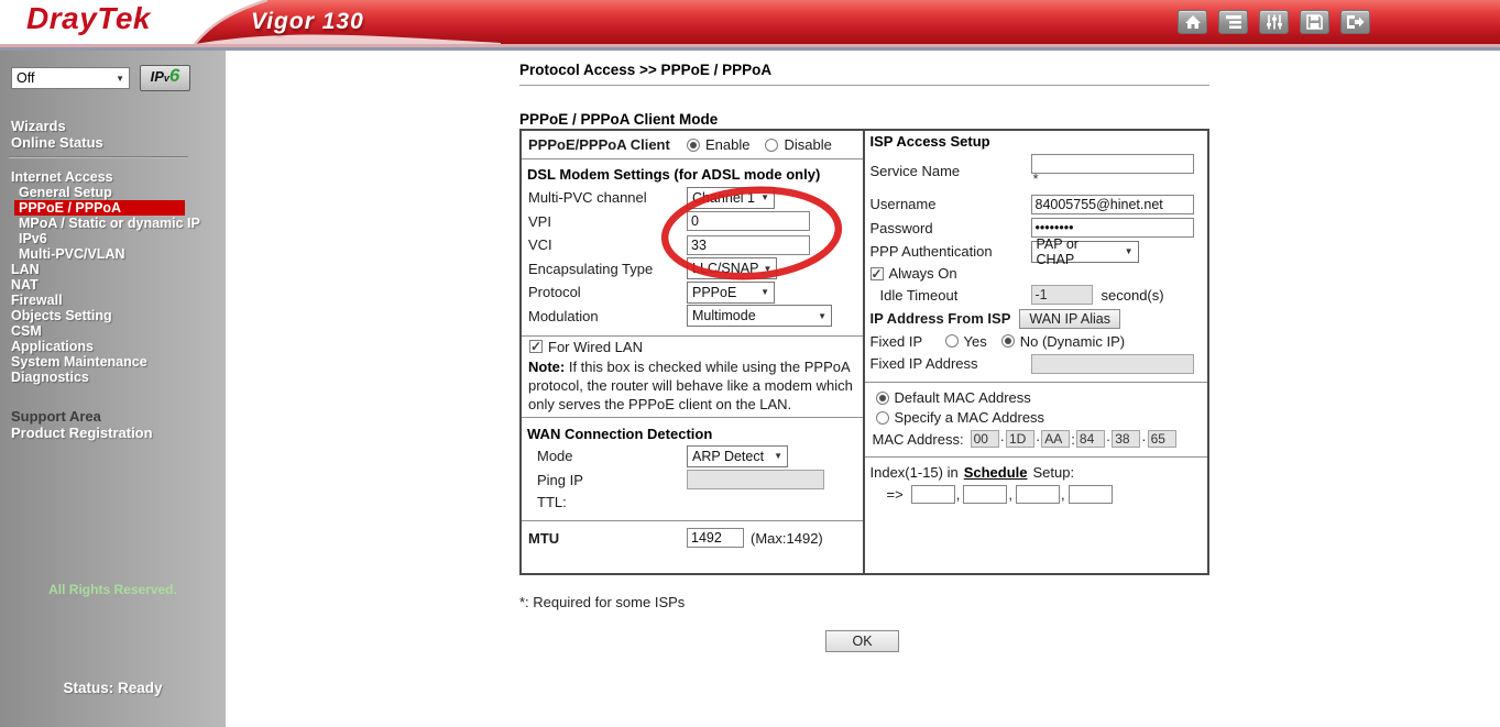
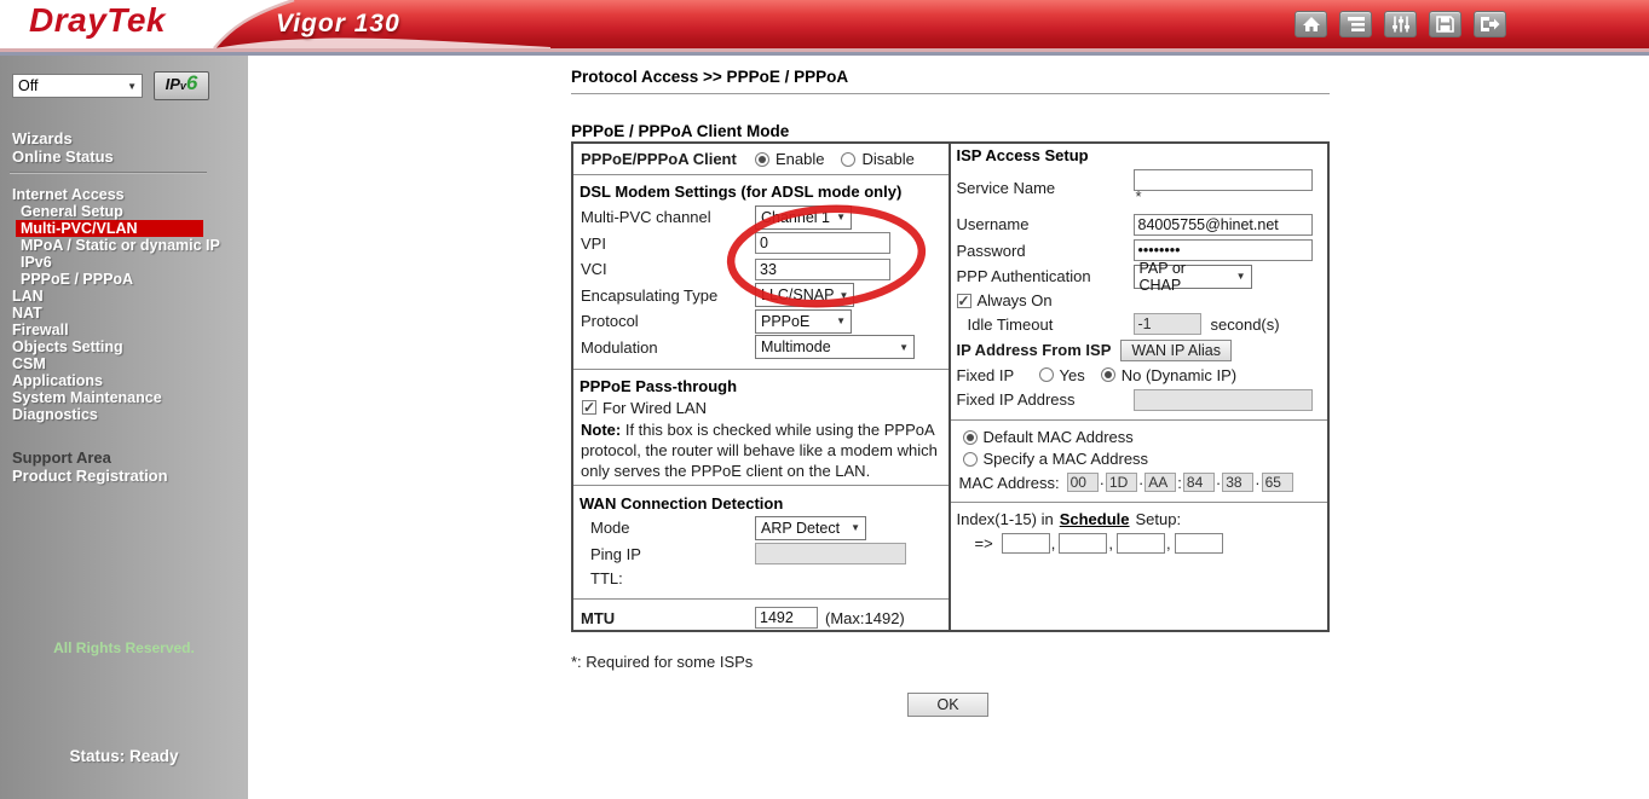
  DrayTek
  Vigor 130
  Off
  ▼
  IP
  v
  6
  Wizards
  Online Status
  Internet Access
  General Setup
- PPPoE / PPPoA
+ Multi-PVC/VLAN
  MPoA / Static or dynamic IP
  IPv6
- Multi-PVC/VLAN
+ PPPoE / PPPoA
  LAN
  NAT
  Firewall
  Objects Setting
  CSM
  Applications
  System Maintenance
  Diagnostics
  Support Area
  Product Registration
  All Rights Reserved.
  Status: Ready
  Protocol Access >> PPPoE / PPPoA
  PPPoE / PPPoA Client Mode
  PPPoE/PPPoA Client
  Enable
  Disable
  DSL Modem Settings (for ADSL mode only)
  Multi-PVC channel
  ▼
  VPI
  0
  VCI
  33
  Encapsulating Type
  C/SNAP
  ▼
  Protocol
  PPPoE
  ▼
  Modulation
  Multimode
  ▼
+ PPPoE Pass-through
  For Wired LAN
  Note: If this box is checked while using the PPPoA protocol, the router will behave like a modem which only serves the PPPoE client on the LAN.
  WAN Connection Detection
  Mode
  ARP Detect
  ▼
  Ping IP
  TTL:
  MTU
  1492
  (Max:1492)
  ISP Access Setup
  Service Name
  *
  Username
  84005755@hinet.net
  Password
  ••••••••
  PPP Authentication
  PAP or CHAP
  ▼
  Always On
  Idle Timeout
  -1
  second(s)
  IP Address From ISP
  WAN IP Alias
  Fixed IP
  Yes
  No (Dynamic IP)
  Fixed IP Address
  Default MAC Address
  Specify a MAC Address
  MAC Address:
  00
  ·
  1D
  ·
  AA
  :
  84
  ·
  38
  ·
  65
  Index(1-15) in
  Schedule
  Setup:
  =>
  ,
  ,
  ,
  *: Required for some ISPs
  OK
